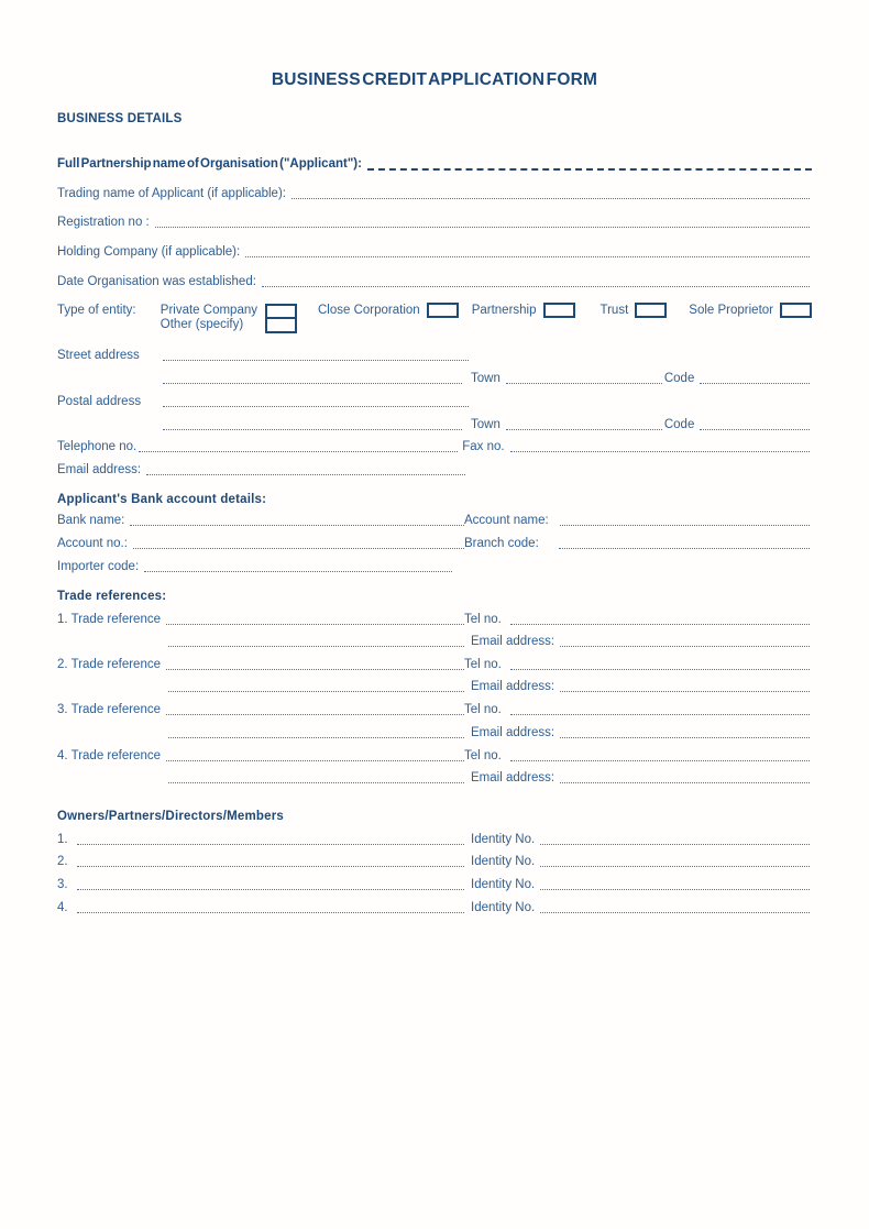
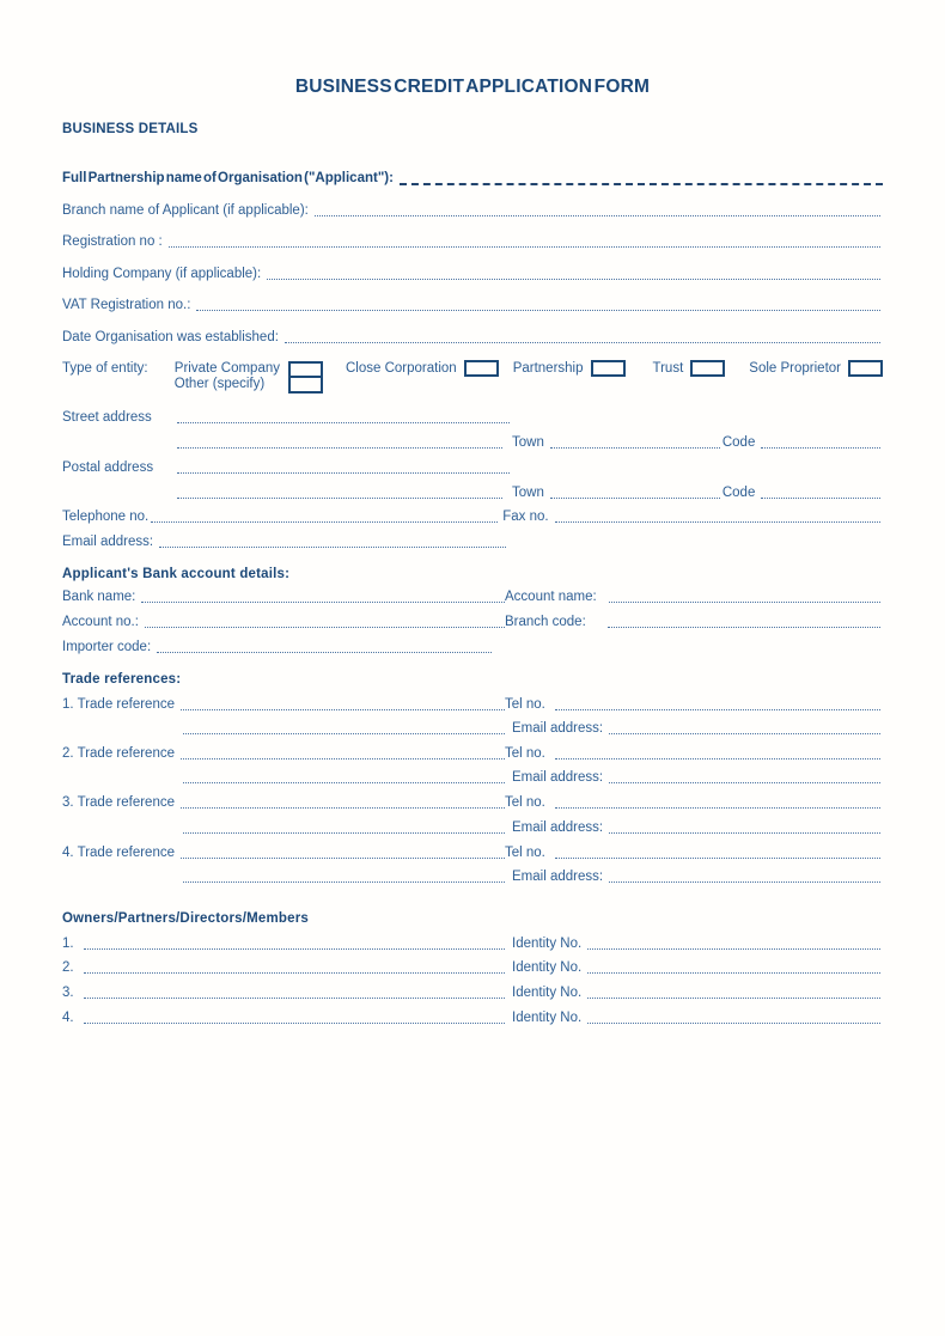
  BUSINESS CREDIT APPLICATION FORM
  BUSINESS DETAILS
  Full Partnership name of Organisation ("Applicant"):
- Trading name of Applicant (if applicable):
+ Branch name of Applicant (if applicable):
  Registration no :
  Holding Company (if applicable):
+ VAT Registration no.:
  Date Organisation was established:
  Type of entity:
  Private Company
  Other (specify)
  Close Corporation
  Partnership
  Trust
  Sole Proprietor
  Street address
  Town
  Code
  Postal address
  Town
  Code
  Telephone no.
  Fax no.
  Email address:
  Applicant's Bank account details:
  Bank name:
  Account name:
  Account no.:
  Branch code:
  Importer code:
  Trade references:
  1.
  Trade reference
  Tel no.
  Email address:
  2.
  Trade reference
  Tel no.
  Email address:
  3.
  Trade reference
  Tel no.
  Email address:
  4.
  Trade reference
  Tel no.
  Email address:
  Owners/Partners/Directors/Members
  1.
  Identity No.
  2.
  Identity No.
  3.
  Identity No.
  4.
  Identity No.
